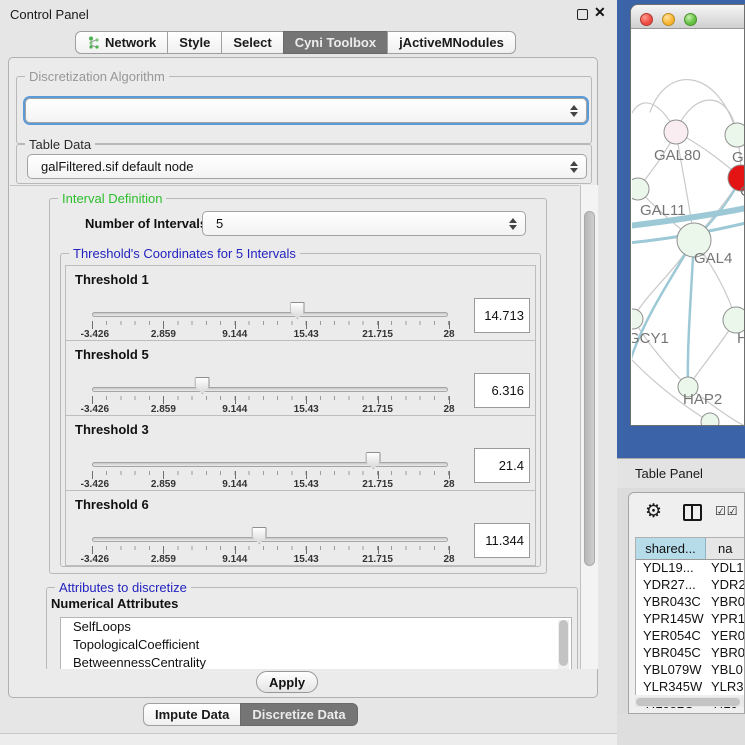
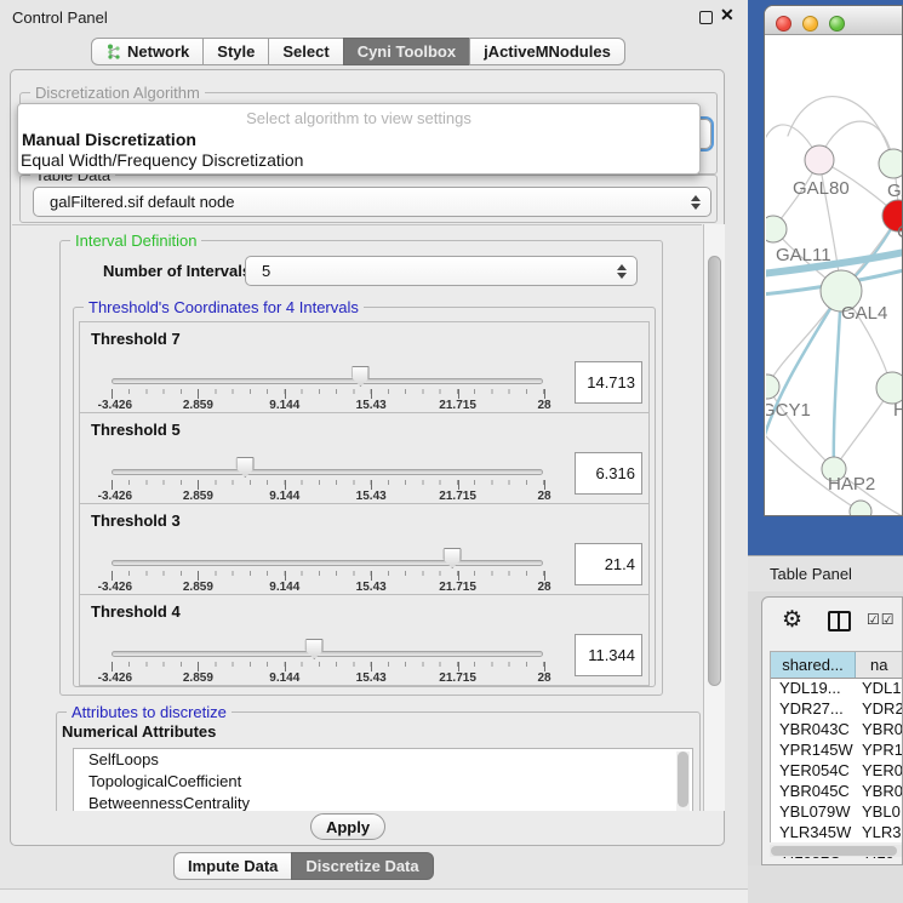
  Control Panel
  ✕
  Network
  Style
  Select
  Cyni Toolbox
  jActiveMNodules
  Discretization Algorithm
  Table Data
  galFiltered.sif default node
  Interval Definition
  Number of Interval
  5
- Threshold's Coordinates for 5 Intervals
+ Threshold's Coordinates for 4 Intervals
- Threshold 1
+ Threshold 7
  -3.426
  2.859
  9.144
  15.43
  21.715
  28
  14.713
  Threshold 5
  -3.426
  2.859
  9.144
  15.43
  21.715
  28
  6.316
  Threshold 3
  -3.426
  2.859
  9.144
  15.43
  21.715
  28
  21.4
- Threshold 6
+ Threshold 4
  -3.426
  2.859
  9.144
  15.43
  21.715
  28
  11.344
  Attributes to discretize
  Numerical Attributes
  SelfLoops
  TopologicalCoefficient
  BetweennessCentrality
  Apply
+ Select algorithm to view settings
+ Manual Discretization
+ Equal Width/Frequency Discretization
  Impute Data
  Discretize Data
  GAL80
  GAL11
  GAL4
  GCY1
  H
  HAP2
  Table Panel
  ⚙
  ☑☑
  shared...
  na
  YDL19...
  YDL1
  YDR27...
  YDR2
  YBR043C
  YBR0
  YPR145W
  YPR1
  YER054C
  YER0
  YBR045C
  YBR0
  YBL079W
  YBL0
  YLR345W
  YLR3
